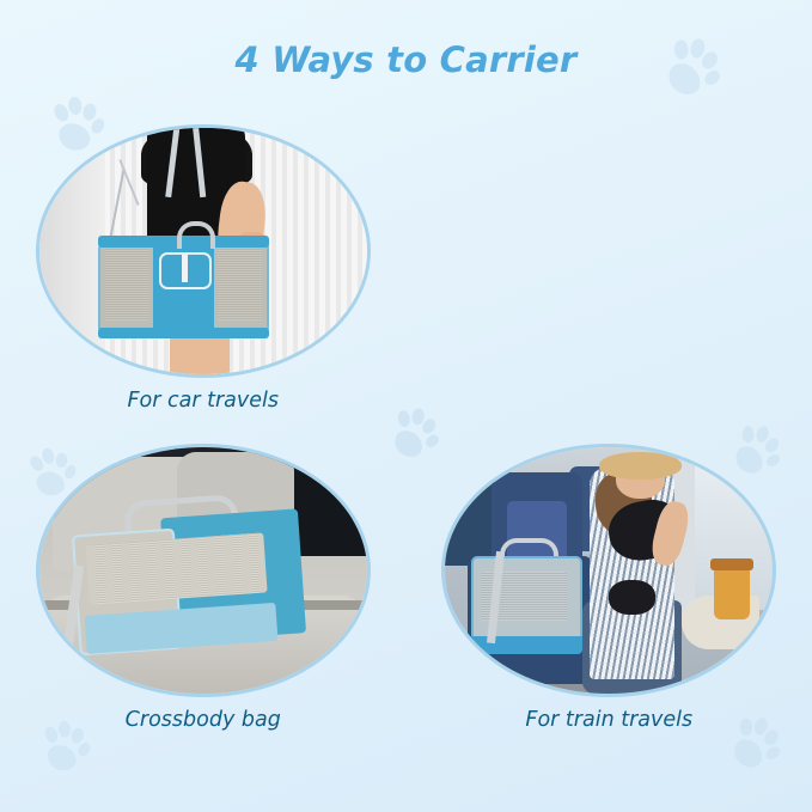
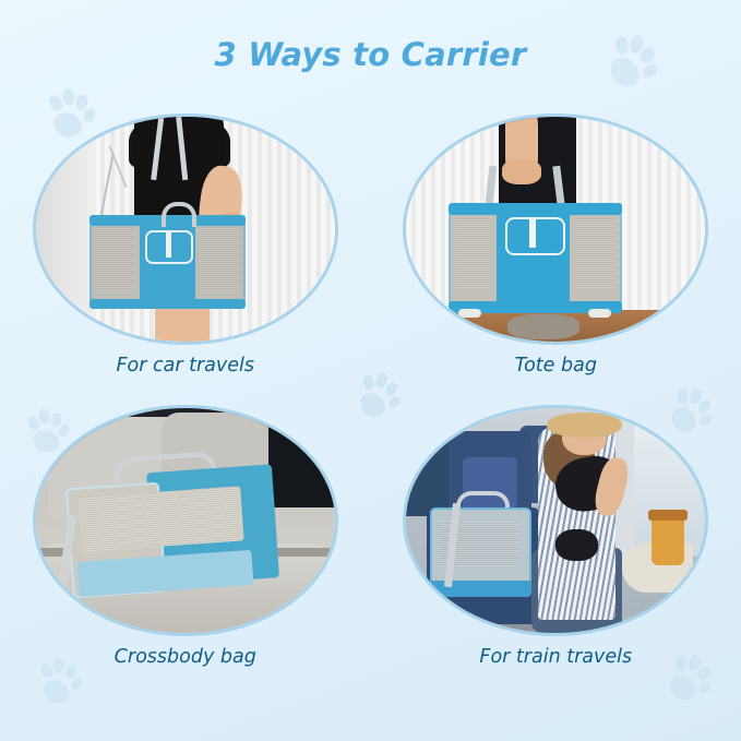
- 4 Ways to Carrier
+ 3 Ways to Carrier
  For car travels
+ Tote bag
  Crossbody bag
  For train travels
